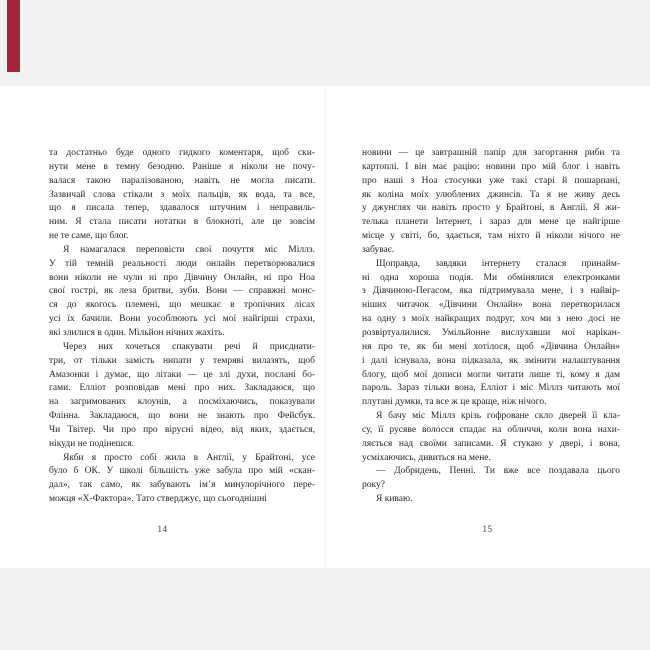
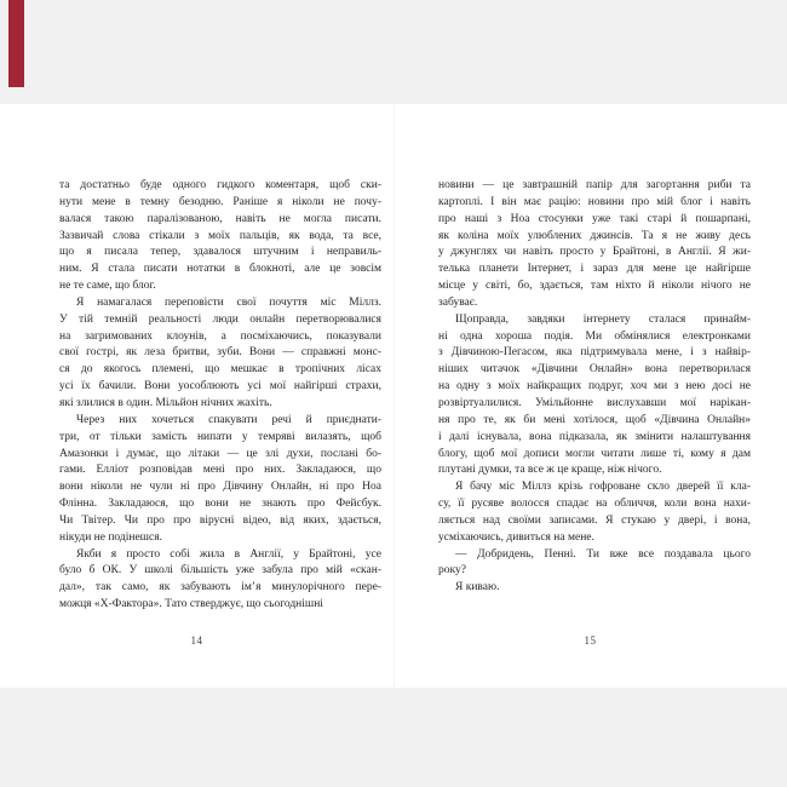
  та достатньо буде одного гидкого коментаря, щоб ски-
  нути мене в темну безодню. Раніше я ніколи не почу-
  валася такою паралізованою, навіть не могла писати.
  Зазвичай слова стікали з моїх пальців, як вода, та все,
  що я писала тепер, здавалося штучним і неправиль-
  ним. Я стала писати нотатки в блокноті, але це зовсім
  не те саме, що блог.
  Я намагалася переповісти свої почуття міс Міллз.
  У тій темній реальності люди онлайн перетворювалися
- вони ніколи не чули ні про Дівчину Онлайн, ні про Ноа
+ на загримованих клоунів, а посміхаючись, показували
  свої гострі, як леза бритви, зуби. Вони — справжні монс-
  ся до якогось племені, що мешкає в тропічних лісах
  усі їх бачили. Вони уособлюють усі мої найгірші страхи,
  які злилися в один. Мільйон нічних жахіть.
  Через них хочеться спакувати речі й приєднати-
  три, от тільки замість нипати у темряві вилазять, щоб
  Амазонки і думає, що літаки — це злі духи, послані бо-
  гами. Елліот розповідав мені про них. Закладаюся, що
- на загримованих клоунів, а посміхаючись, показували
+ вони ніколи не чули ні про Дівчину Онлайн, ні про Ноа
  Флінна. Закладаюся, що вони не знають про Фейсбук.
  Чи Твітер. Чи про про вірусні відео, від яких, здається,
  нікуди не подінешся.
  Якби я просто собі жила в Англії, у Брайтоні, усе
  було б ОК. У школі більшість уже забула про мій «скан-
  дал», так само, як забувають ім’я минулорічного пере-
  можця «Х-Фактора». Тато стверджує, що сьогоднішні
  новини — це завтрашній папір для загортання риби та
  картоплі. І він має рацію: новини про мій блог і навіть
  про наші з Ноа стосунки уже такі старі й пошарпані,
  як коліна моїх улюблених джинсів. Та я не живу десь
  у джунглях чи навіть просто у Брайтоні, в Англії. Я жи-
  телька планети Інтернет, і зараз для мене це найгірше
  місце у світі, бо, здається, там ніхто й ніколи нічого не
  забуває.
  Щоправда, завдяки інтернету сталася принайм-
  ні одна хороша подія. Ми обмінялися електронками
  з Дівчиною-Пегасом, яка підтримувала мене, і з найвір-
  ніших читачок «Дівчини Онлайн» вона перетворилася
  на одну з моїх найкращих подруг, хоч ми з нею досі не
  розвіртуалилися. Умільйонне вислухавши мої нарікан-
  ня про те, як би мені хотілося, щоб «Дівчина Онлайн»
  і далі існувала, вона підказала, як змінити налаштування
  блогу, щоб мої дописи могли читати лише ті, кому я дам
- пароль. Зараз тільки вона, Елліот і міс Міллз читають мої
  плутані думки, та все ж це краще, ніж нічого.
  Я бачу міс Міллз крізь гофроване скло дверей її кла-
  су, її русяве волосся спадає на обличчя, коли вона нахи-
  ляється над своїми записами. Я стукаю у двері, і вона,
  усміхаючись, дивиться на мене.
  — Добридень, Пенні. Ти вже все поздавала цього
  року?
  Я киваю.
  14
  15
